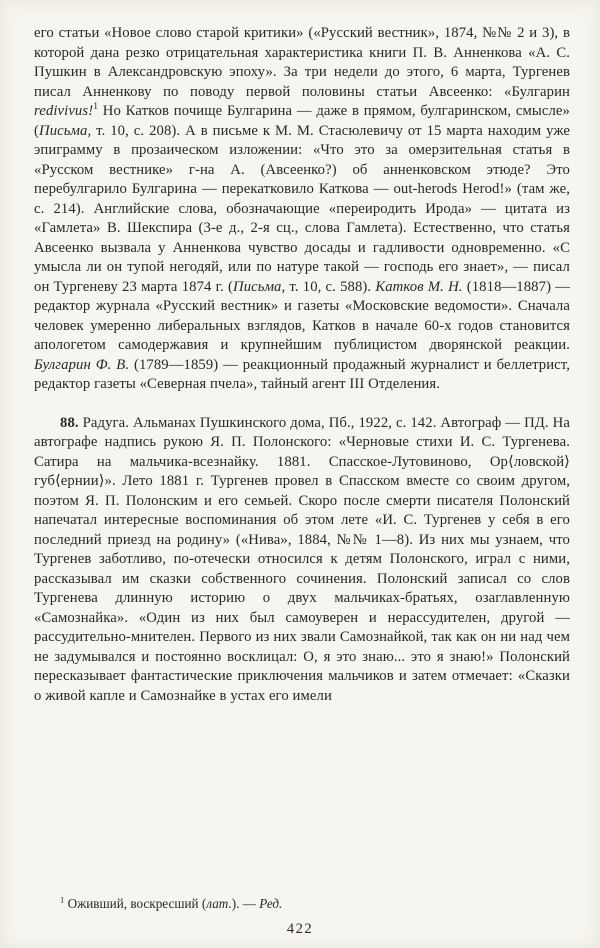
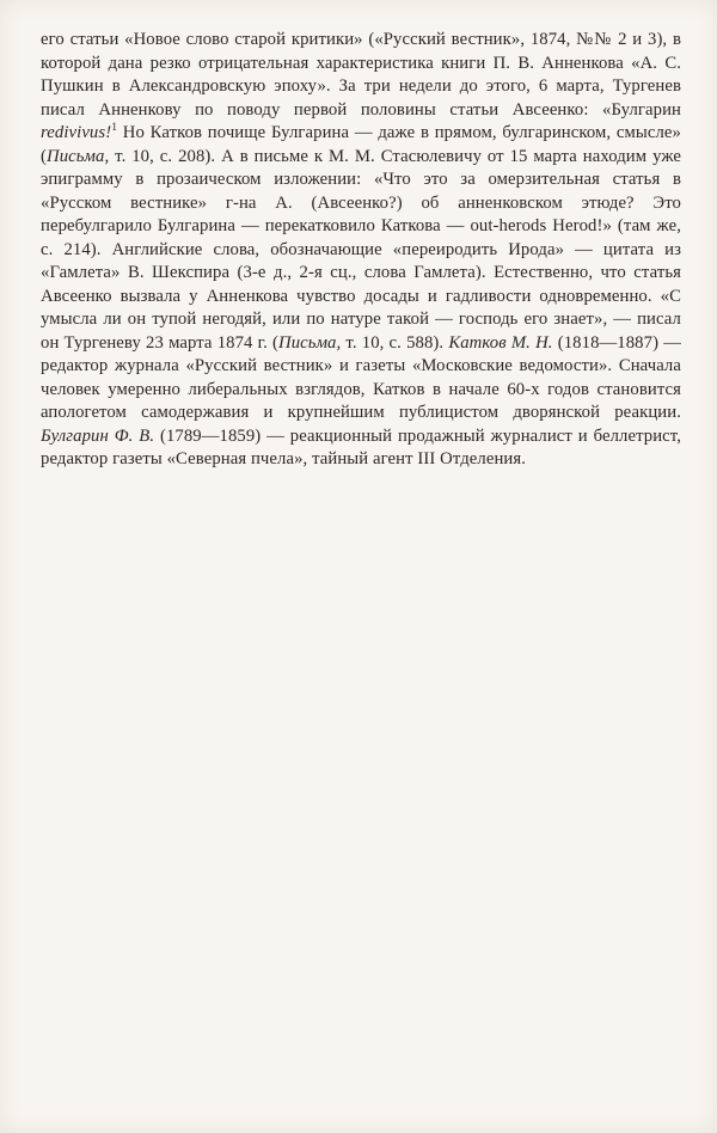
  его статьи «Новое слово старой критики» («Русский вестник», 1874, №№ 2 и 3), в которой дана резко отрицательная характеристика книги П. В. Анненкова «А. С. Пушкин в Александровскую эпоху». За три недели до этого, 6 марта, Тургенев писал Анненкову по поводу первой половины статьи Авсеенко: «Булгарин redivivus!1 Но Катков почище Булгарина — даже в прямом, булгаринском, смысле» (Письма, т. 10, с. 208). А в письме к М. М. Стасюлевичу от 15 марта находим уже эпиграмму в прозаическом изложении: «Что это за омерзительная статья в «Русском вестнике» г-на А. (Авсеенко?) об анненковском этюде? Это перебулгарило Булгарина — перекатковило Каткова — out-herods Herod!» (там же, с. 214). Английские слова, обозначающие «переиродить Ирода» — цитата из «Гамлета» В. Шекспира (3-е д., 2-я сц., слова Гамлета). Естественно, что статья Авсеенко вызвала у Анненкова чувство досады и гадливости одновременно. «С умысла ли он тупой негодяй, или по натуре такой — господь его знает», — писал он Тургеневу 23 марта 1874 г. (Письма, т. 10, с. 588). Катков М. Н. (1818—1887) — редактор журнала «Русский вестник» и газеты «Московские ведомости». Сначала человек умеренно либеральных взглядов, Катков в начале 60-х годов становится апологетом самодержавия и крупнейшим публицистом дворянской реакции. Булгарин Ф. В. (1789—1859) — реакционный продажный журналист и беллетрист, редактор газеты «Северная пчела», тайный агент III Отделения.
- 88. Радуга. Альманах Пушкинского дома, Пб., 1922, с. 142. Автограф — ПД. На автографе надпись рукою Я. П. Полонского: «Черновые стихи И. С. Тургенева. Сатира на мальчика-всезнайку. 1881. Спасское-Лутовиново, Ор⟨ловской⟩ губ⟨ернии⟩». Лето 1881 г. Тургенев провел в Спасском вместе со своим другом, поэтом Я. П. Полонским и его семьей. Скоро после смерти писателя Полонский напечатал интересные воспоминания об этом лете «И. С. Тургенев у себя в его последний приезд на родину» («Нива», 1884, №№ 1—8). Из них мы узнаем, что Тургенев заботливо, по-отечески относился к детям Полонского, играл с ними, рассказывал им сказки собственного сочинения. Полонский записал со слов Тургенева длинную историю о двух мальчиках-братьях, озаглавленную «Самознайка». «Один из них был самоуверен и нерассудителен, другой — рассудительно-мнителен. Первого из них звали Самознайкой, так как он ни над чем не задумывался и постоянно восклицал: О, я это знаю... это я знаю!» Полонский пересказывает фантастические приключения мальчиков и затем отмечает: «Сказки о живой капле и Самознайке в устах его имели
- 1 Оживший, воскресший (лат.). — Ред.
- 422
